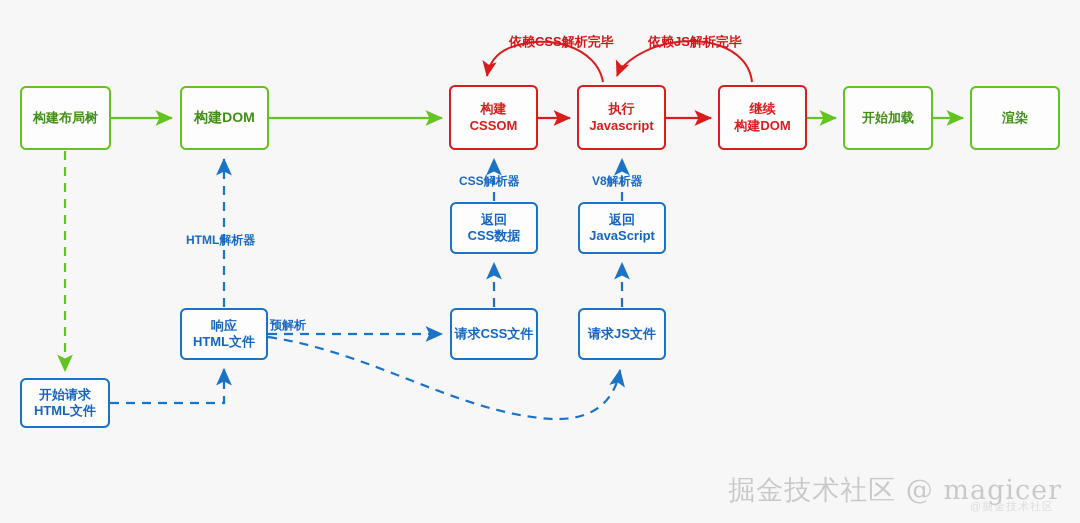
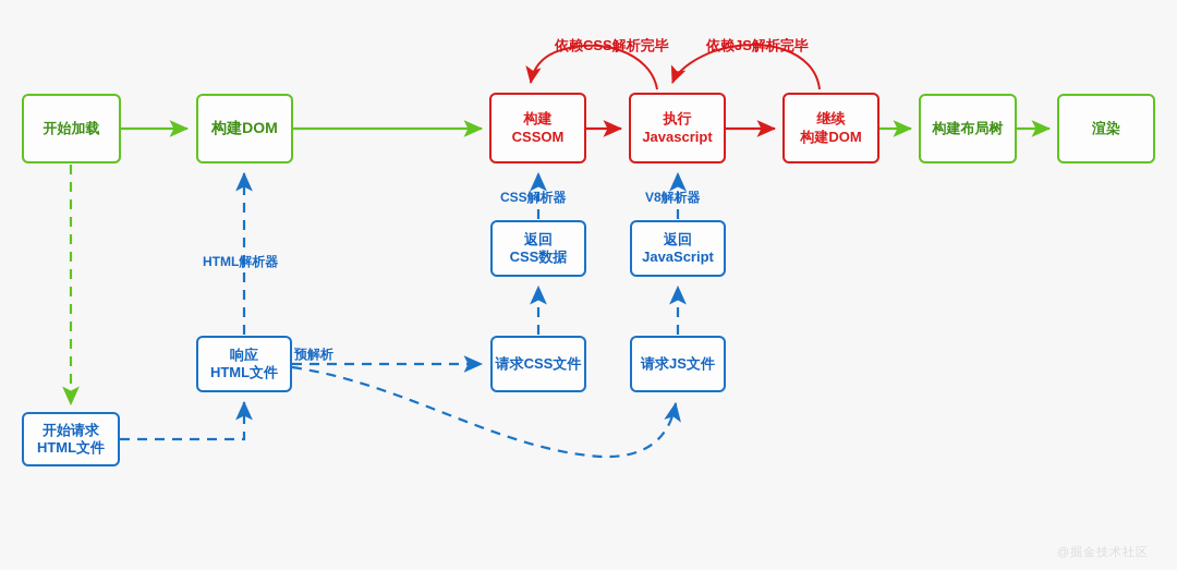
- 构建布局树
+ 开始加载
  构建DOM
  构建
  CSSOM
  执行
  Javascript
  继续
  构建DOM
- 开始加载
+ 构建布局树
  渲染
  返回
  CSS数据
  返回
  JavaScript
  响应
  HTML文件
  请求CSS文件
  请求JS文件
  开始请求
  HTML文件
  依赖CSS解析完毕
  依赖JS解析完毕
  CSS解析器
  V8解析器
  HTML解析器
  预解析
  @掘金技术社区
- 掘金技术社区 @ magicer
